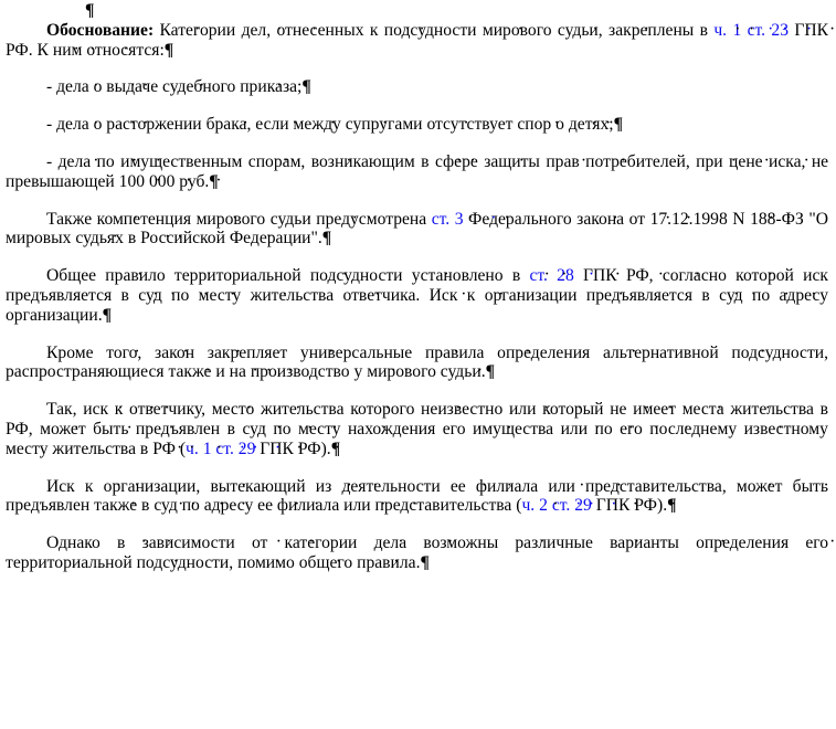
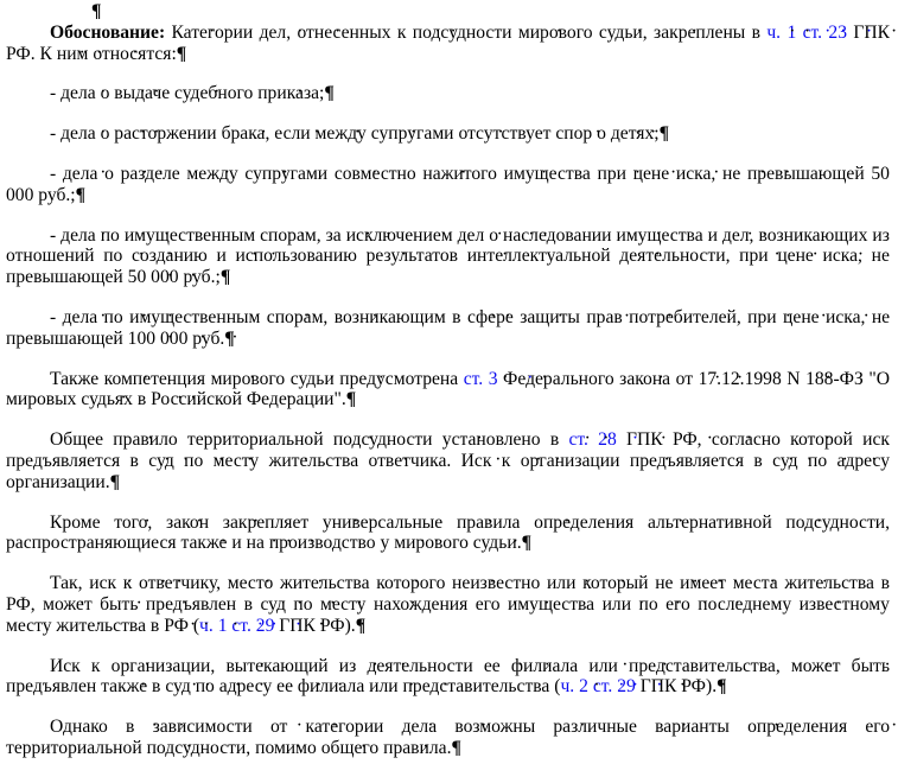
  ¶
  Обоснование: Категории дел, отнесенных к подсудности мирового судьи, закреплены в ч. 1 ст. 23 ГК РФ. К ним относятся:¶
  - дела о выдаче судебного приказа;¶
  - дела о расторжении брака, если между супругами отсутствует спор о детях;¶
+ - дела о разделе между супругами совместно нажитого имущества при цене иска, не превышающей 50 000 руб.;¶
+ - дела по имущественным спорам, за исключением дел о наследовании имущества и дел, возникающих из отношений по созданию и использованию результатов интеллектуальной деятельности, при цене иска, не превышающей 50 000 руб.;¶
  - дела по имущественным спорам, возникающим в сфере защиты прав потребителей, при цене иска, не превышающей 100 000 руб.¶
  Также компетенция мирового судьи предусмотрена ст. 3 Феерального закона от 17.12.1998 N 188-ФЗ "О мировых судьях в Российской Федерации".¶
  Общее правило территориальной подсудности установлено в ст. 28 ПК РФ, согласно которой иск предъявляется в суд по месту жительства ответчика. Иск к организации предъявляется в суд по адресу организации.¶
  Кроме того, закон закрепляет универсальные правила определения альтернативной подсудности, распространяющиеся также и на производство у мирового судьи.¶
  Так, иск к ответчику, место жительства которого неизвестно или который не имеет места жительства в РФ, может быть предъявлен в суд по месту нахождения его имущества или по его последнему известному месту жительства в РФ (ч. 1 ст. 29 ГК РФ).¶
  Иск к организации, вытекающий из деятельности ее филиала или представительства, может быть предъявлен также в суд по адресу ее филиала или представительства (ч. 2 ст. 29 ГК РФ).¶
  Однако в зависимости от категории дела возможны различные варианты определения его территориальной подсудности, помимо общего правила.¶
